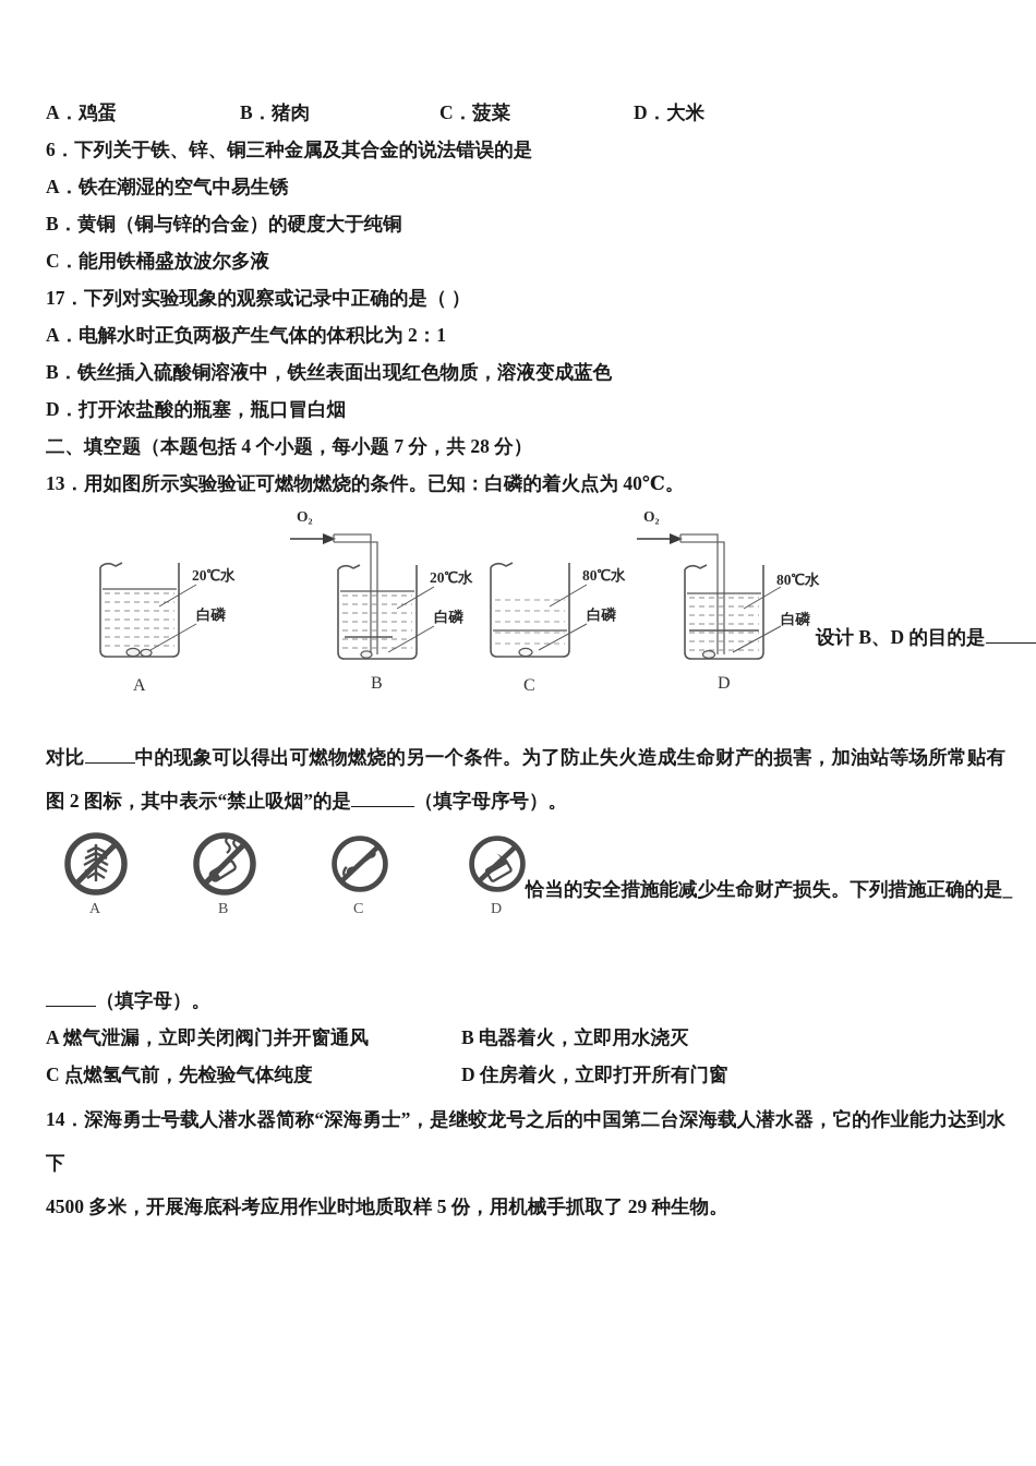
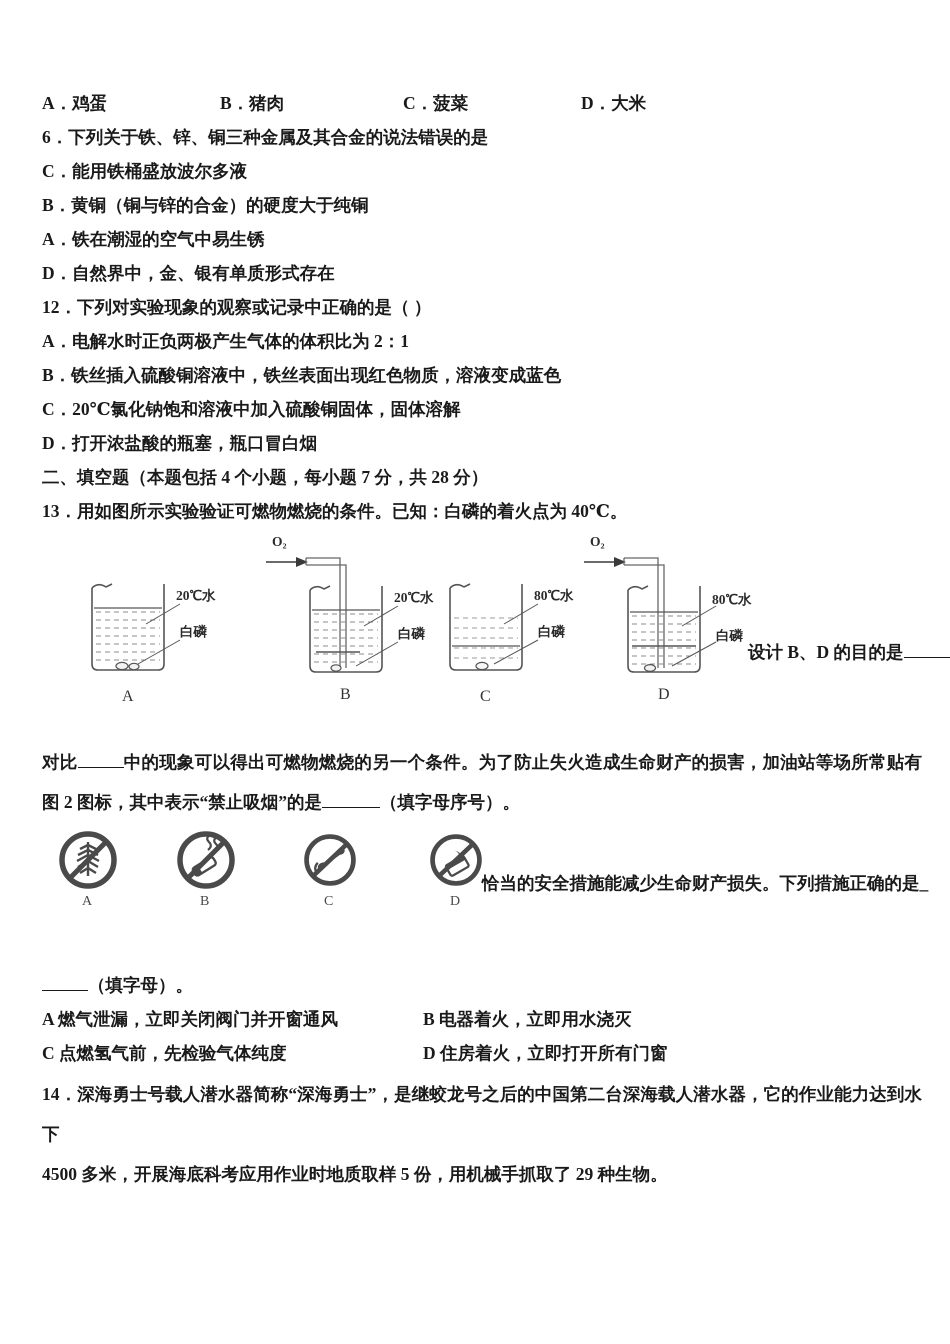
  A．鸡蛋 B．猪肉 C．菠菜 D．大米
  6．下列关于铁、锌、铜三种金属及其合金的说法错误的是
- A．铁在潮湿的空气中易生锈
+ C．能用铁桶盛放波尔多液
  B．黄铜（铜与锌的合金）的硬度大于纯铜
- C．能用铁桶盛放波尔多液
+ A．铁在潮湿的空气中易生锈
+ D．自然界中，金、银有单质形式存在
- 17．下列对实验现象的观察或记录中正确的是（ ）
+ 12．下列对实验现象的观察或记录中正确的是（ ）
  A．电解水时正负两极产生气体的体积比为 2：1
  B．铁丝插入硫酸铜溶液中，铁丝表面出现红色物质，溶液变成蓝色
+ C．20℃氯化钠饱和溶液中加入硫酸铜固体，固体溶解
  D．打开浓盐酸的瓶塞，瓶口冒白烟
  二、填空题（本题包括 4 个小题，每小题 7 分，共 28 分）
  13．用如图所示实验验证可燃物燃烧的条件。已知：白磷的着火点为 40℃。
  20℃水
  白磷
  A
  O₂
  20℃水
  白磷
  B
  80℃水
  白磷
  C
  O₂
  80℃水
  白磷
  D
  设计 B、D 的目的是
  对比 中的现象可以得出可燃物燃烧的另一个条件。为了防止失火造成生命财产的损害，加油站等场所常贴有图 2 图标，其中表示“禁止吸烟”的是 （填字母序号）。
  A
  B
  C
  D
  恰当的安全措施能减少生命财产损失。下列措施正确的是_
  （填字母）。
  A 燃气泄漏，立即关闭阀门并开窗通风 B 电器着火，立即用水浇灭
  C 点燃氢气前，先检验气体纯度 D 住房着火，立即打开所有门窗
  14．深海勇士号载人潜水器简称“深海勇士”，是继蛟龙号之后的中国第二台深海载人潜水器，它的作业能力达到水下
  4500 多米，开展海底科考应用作业时地质取样 5 份，用机械手抓取了 29 种生物。
